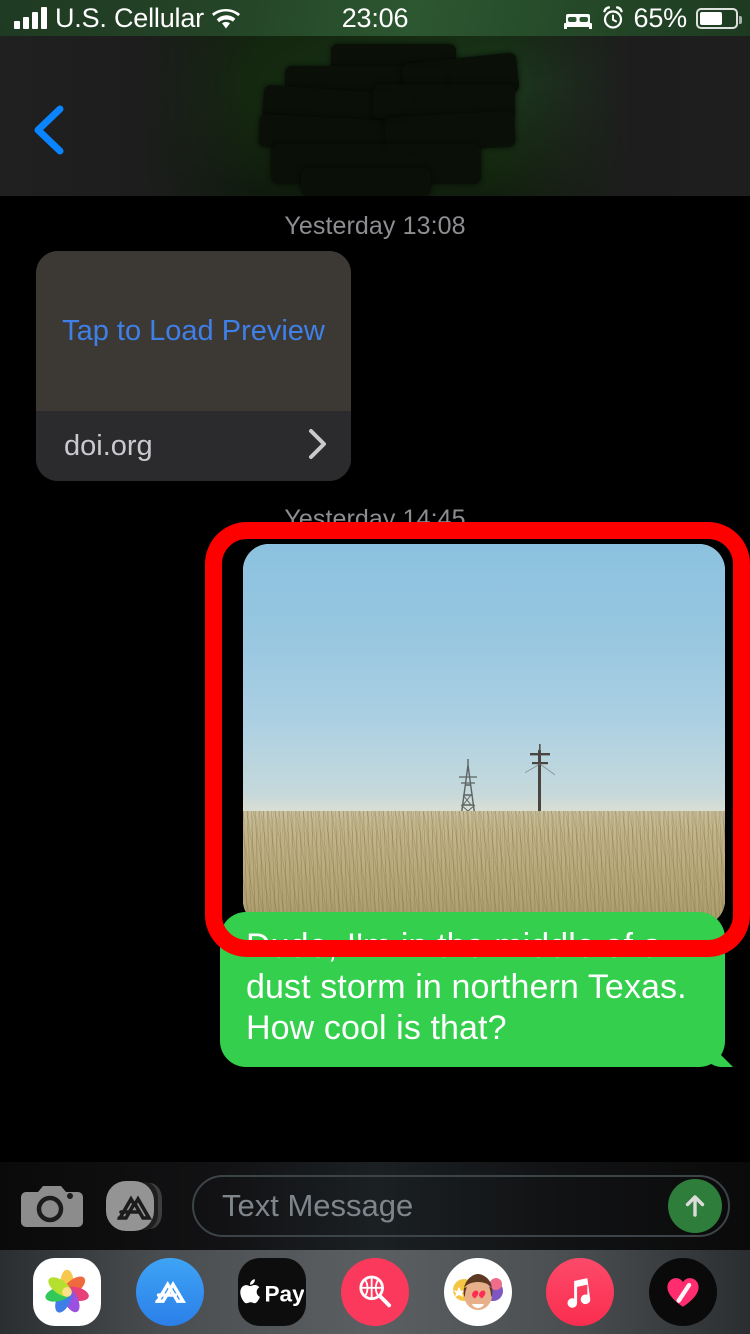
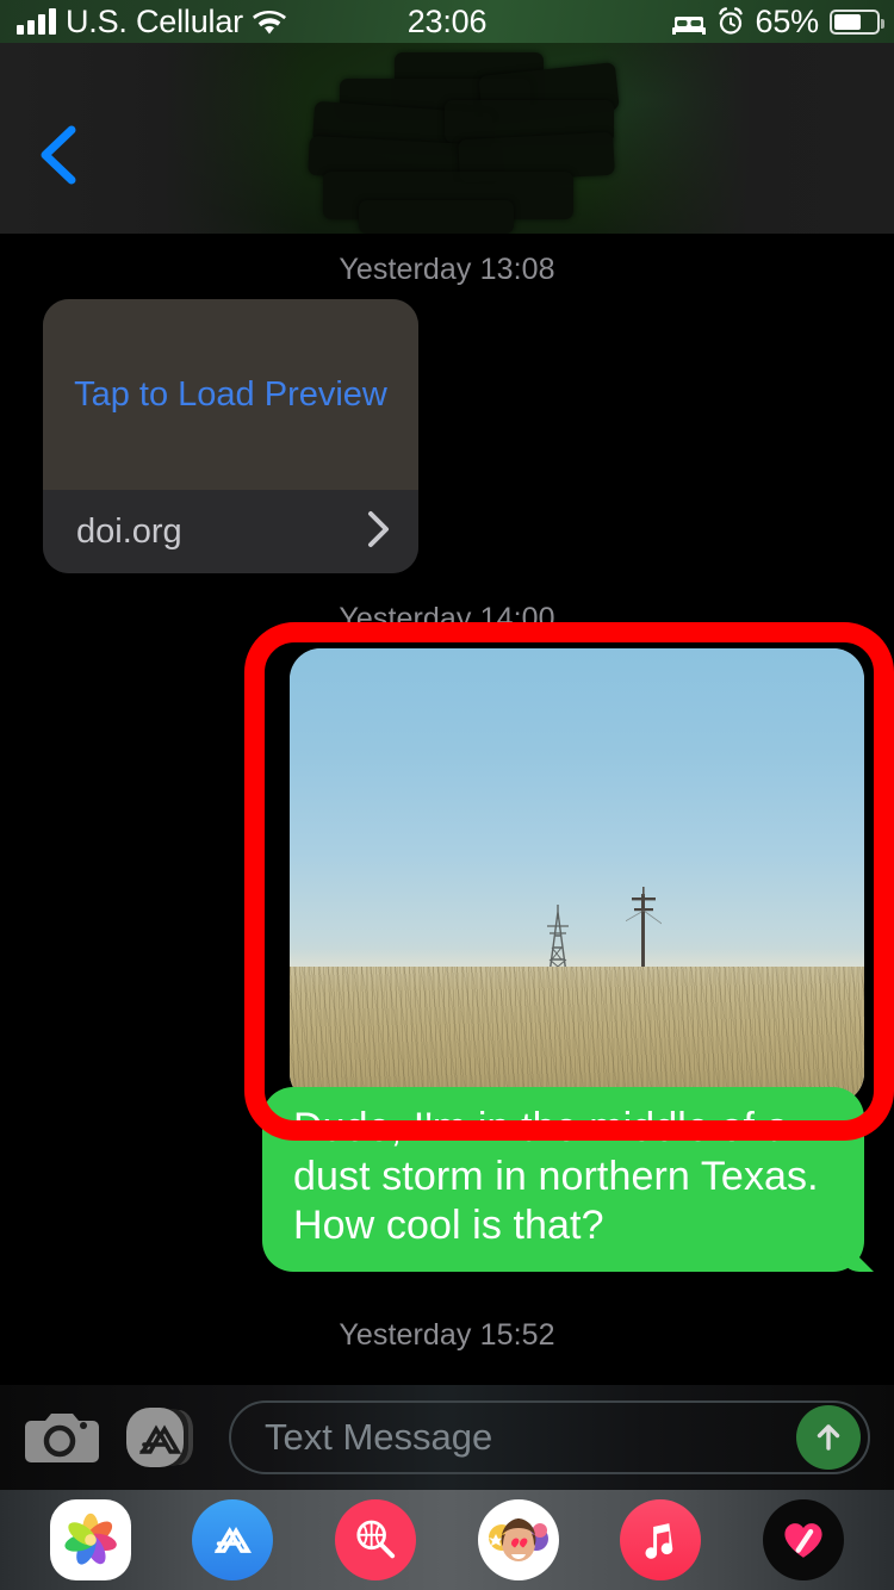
  U.S. Cellular
  23:06
  65%
  Yesterday 13:08
  Tap to Load Preview
  doi.org
- Yesterday 14:45
+ Yesterday 14:00
  Dude, I'm in the middle of a dust storm in northern Texas. How cool is that?
+ Yesterday 15:52
  Text Message
- Pay
